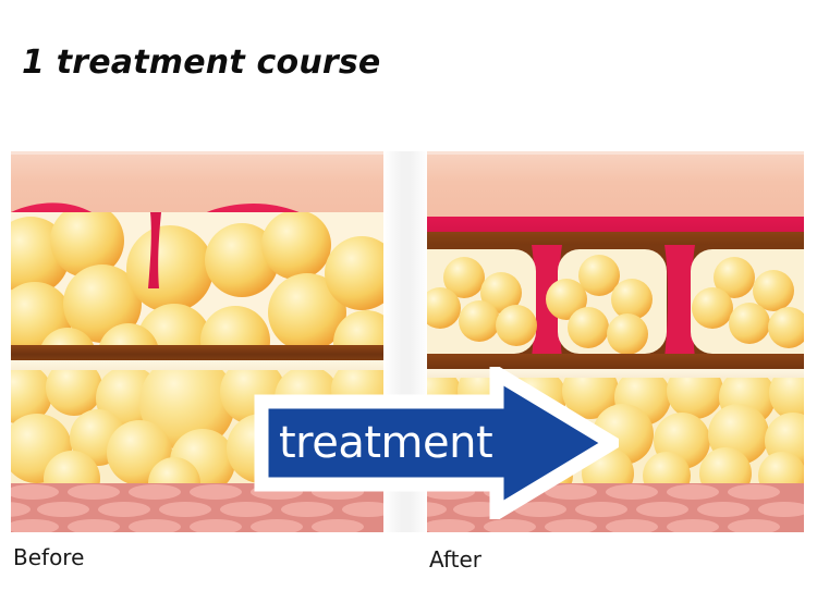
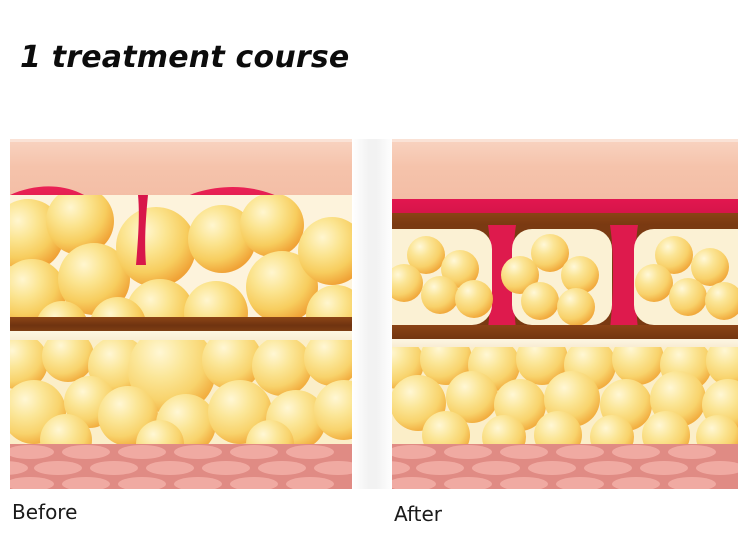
  1 treatment course
- treatment
  Before
  After
